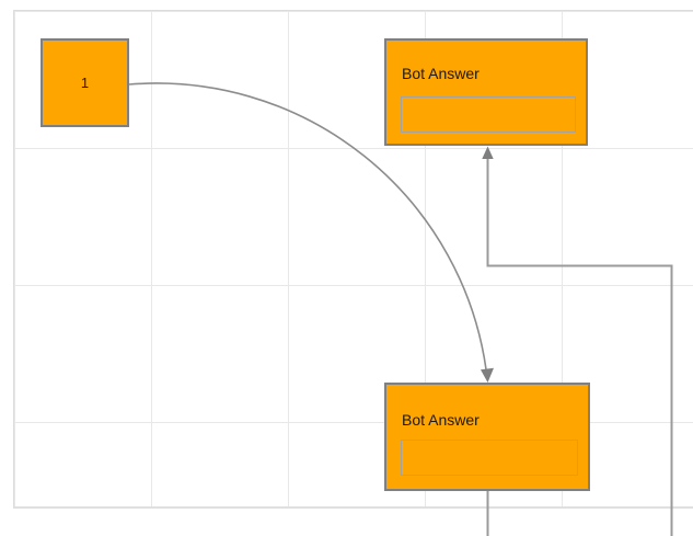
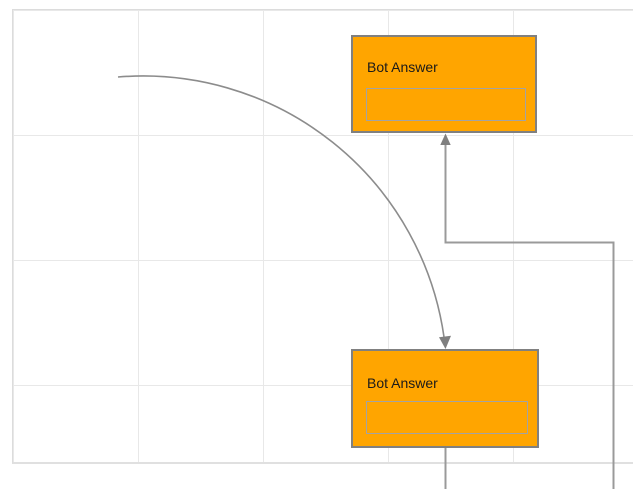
- 1
  Bot Answer
  Bot Answer
